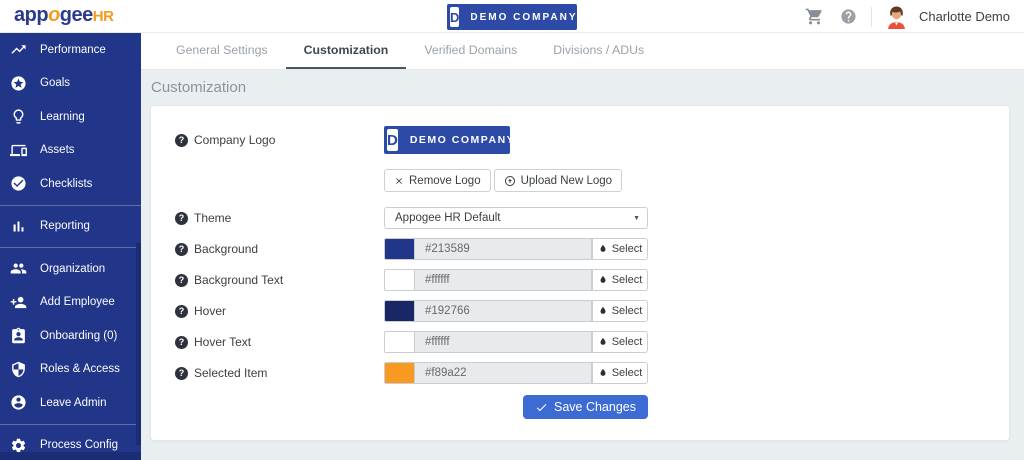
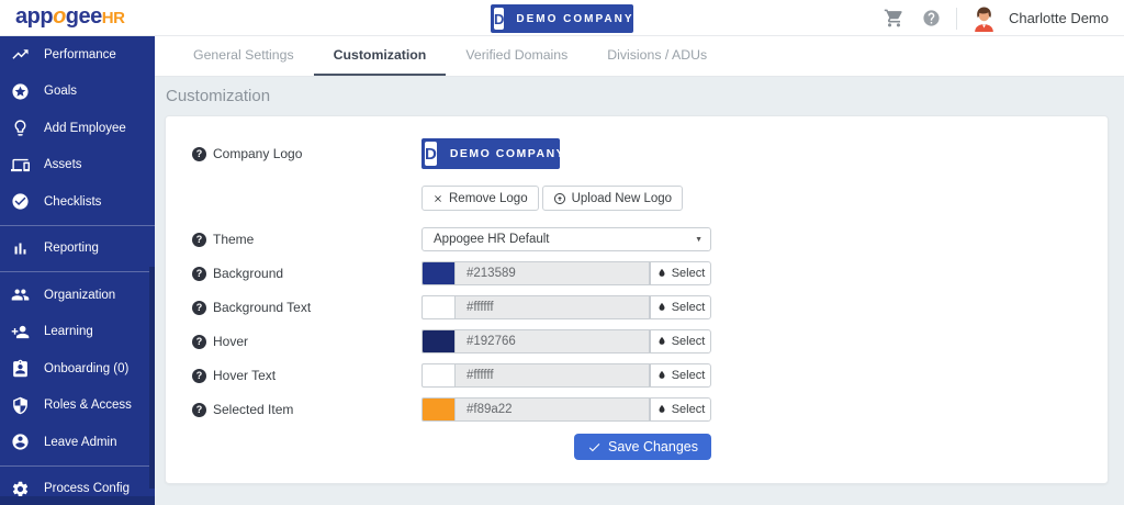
  appogeeHR
  D
  DEMO COMPANY
  Charlotte Demo
  Performance
  Goals
- Learning
+ Add Employee
  Assets
  Checklists
  Reporting
  Organization
- Add Employee
+ Learning
  Onboarding (0)
  Roles & Access
  Leave Admin
  Process Config
  General Settings
  Customization
  Verified Domains
  Divisions / ADUs
  Customization
  ?
  Company Logo
  D
  DEMO COMPANY
  Remove Logo
  Upload New Logo
  ?
  Theme
  Appogee HR Default
  ?
  Background
  #213589
  Select
  ?
  Background Text
  #ffffff
  Select
  ?
  Hover
  #192766
  Select
  ?
  Hover Text
  #ffffff
  Select
  ?
  Selected Item
  #f89a22
  Select
  Save Changes
